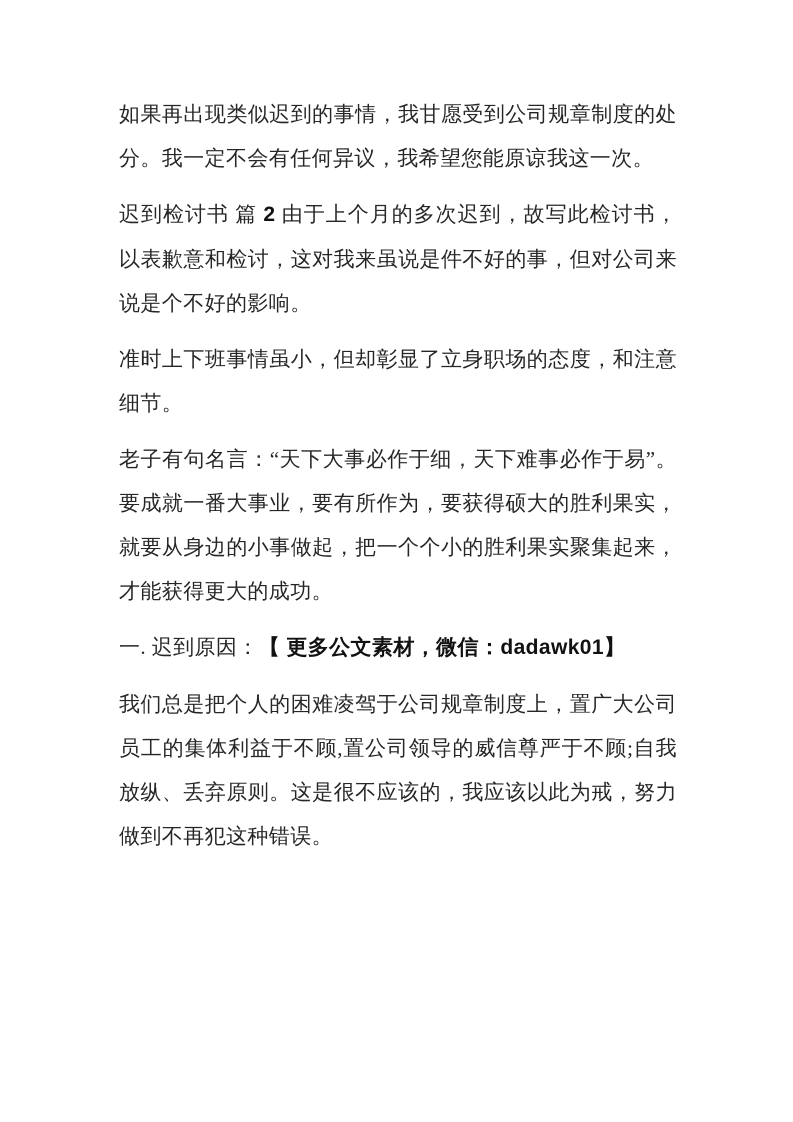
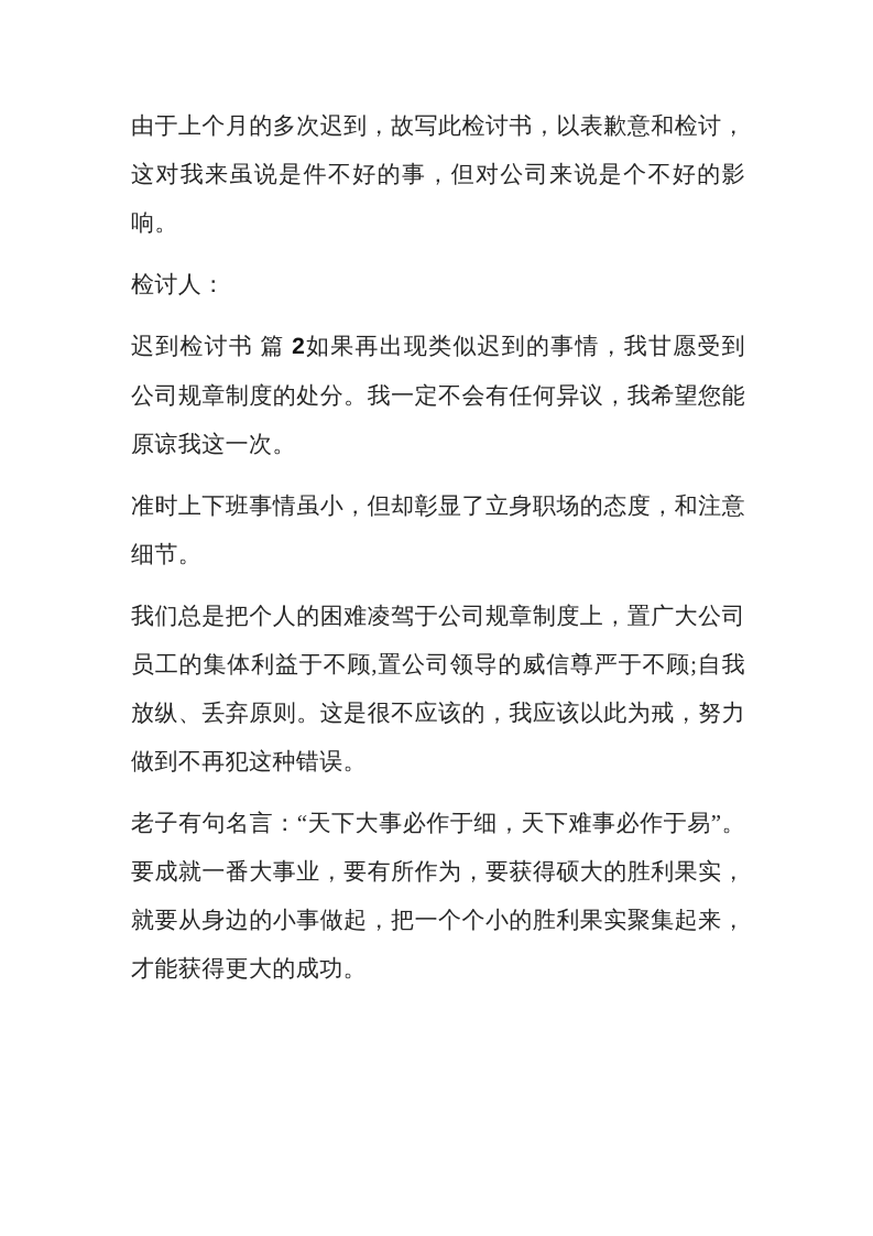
- 如果再出现类似迟到的事情，我甘愿受到公司规章制度的处分。我一定不会有任何异议，我希望您能原谅我这一次。
+ 由于上个月的多次迟到，故写此检讨书，以表歉意和检讨，这对我来虽说是件不好的事，但对公司来说是个不好的影响。
+ 检讨人：
- 迟到检讨书 篇 2 由于上个月的多次迟到，故写此检讨书，以表歉意和检讨，这对我来虽说是件不好的事，但对公司来说是个不好的影响。
+ 迟到检讨书 篇 2如果再出现类似迟到的事情，我甘愿受到公司规章制度的处分。我一定不会有任何异议，我希望您能原谅我这一次。
  准时上下班事情虽小，但却彰显了立身职场的态度，和注意细节。
- 老子有句名言：“天下大事必作于细，天下难事必作于易”。要成就一番大事业，要有所作为，要获得硕大的胜利果实，就要从身边的小事做起，把一个个小的胜利果实聚集起来，才能获得更大的成功。
+ 我们总是把个人的困难凌驾于公司规章制度上，置广大公司员工的集体利益于不顾,置公司领导的威信尊严于不顾;自我放纵、丢弃原则。这是很不应该的，我应该以此为戒，努力做到不再犯这种错误。
- 一. 迟到原因：【 更多公文素材，微信：dadawk01】
- 我们总是把个人的困难凌驾于公司规章制度上，置广大公司员工的集体利益于不顾,置公司领导的威信尊严于不顾;自我放纵、丢弃原则。这是很不应该的，我应该以此为戒，努力做到不再犯这种错误。
+ 老子有句名言：“天下大事必作于细，天下难事必作于易”。要成就一番大事业，要有所作为，要获得硕大的胜利果实，就要从身边的小事做起，把一个个小的胜利果实聚集起来，才能获得更大的成功。
